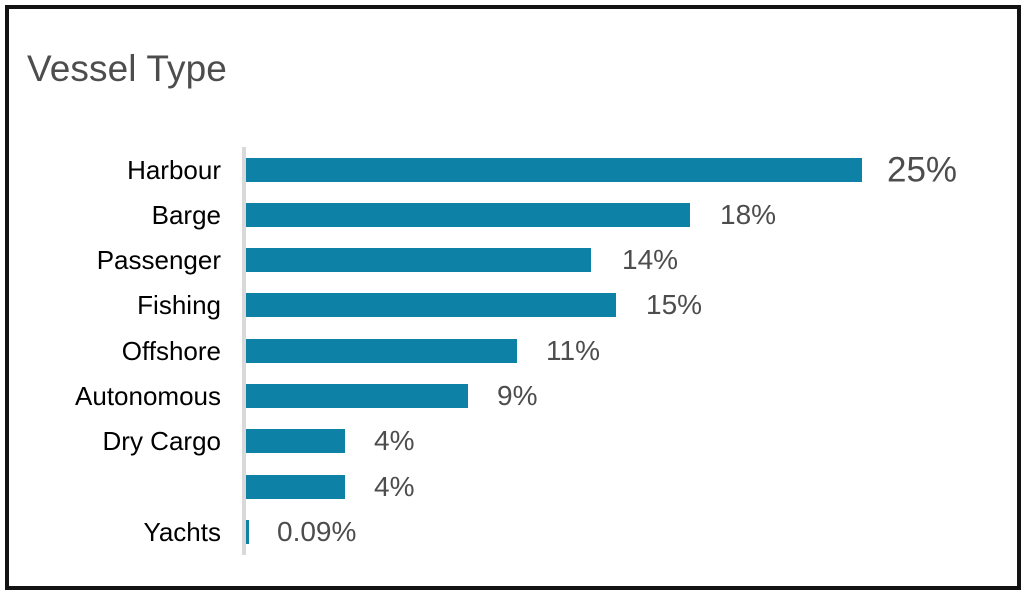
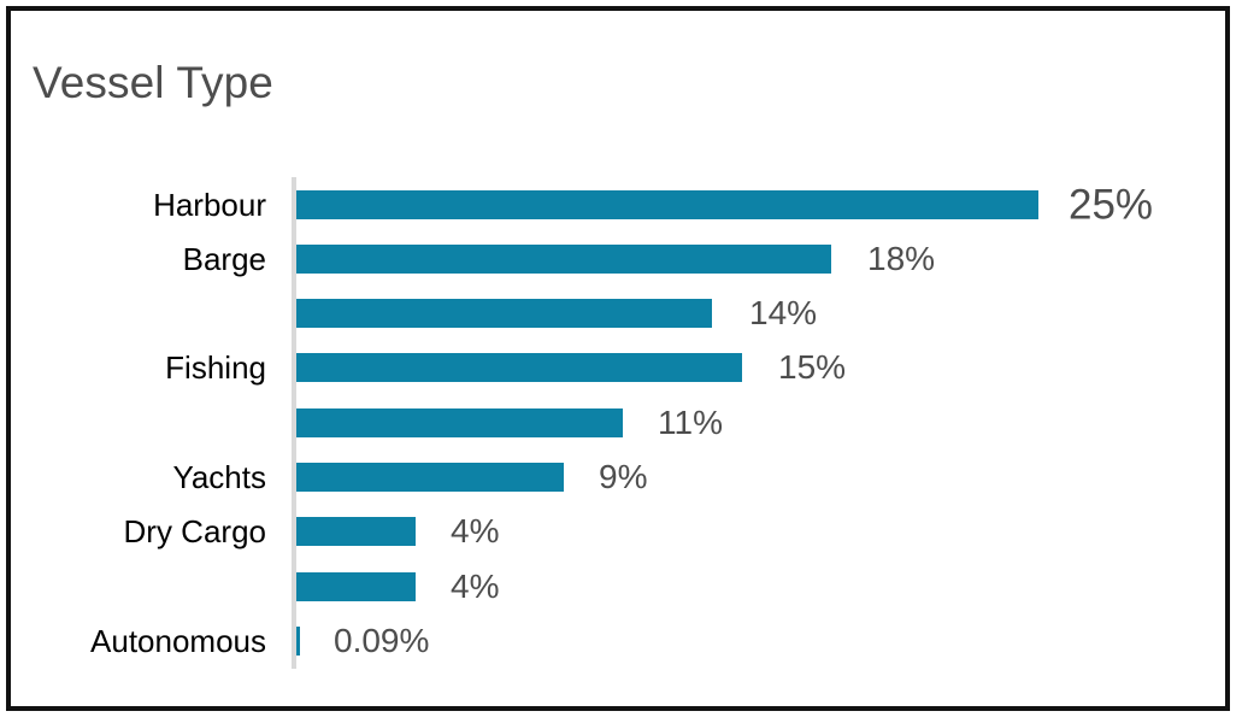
  Vessel Type
  Harbour
  25%
  Barge
  18%
- Passenger
  14%
  Fishing
  15%
- Offshore
  11%
- Autonomous
+ Yachts
  9%
  Dry Cargo
  4%
  4%
- Yachts
+ Autonomous
  0.09%
